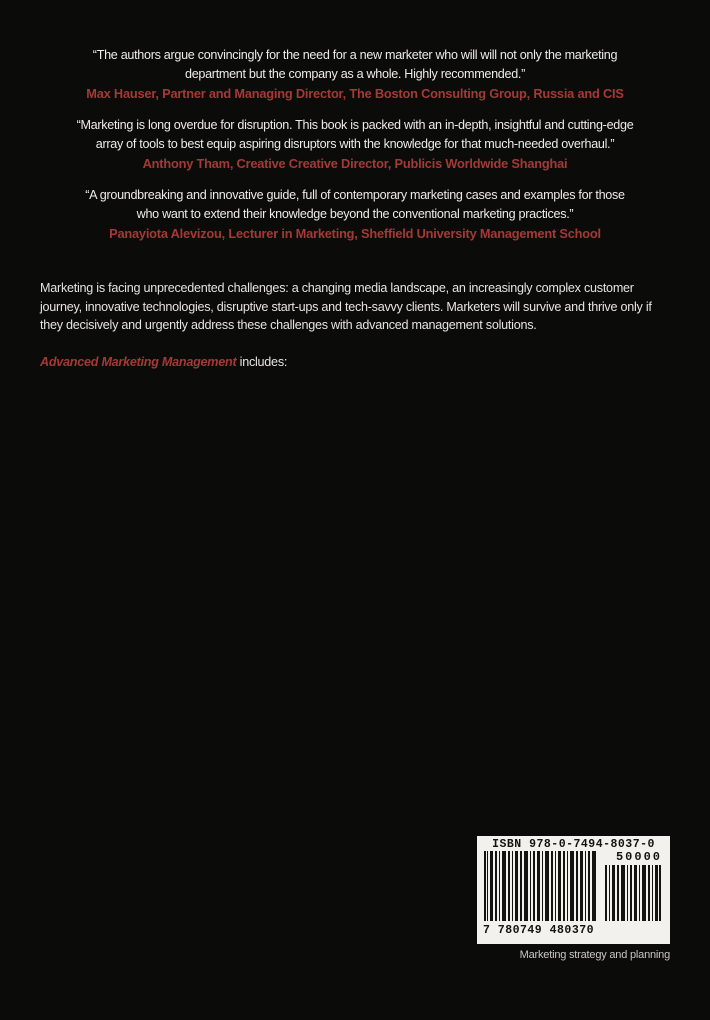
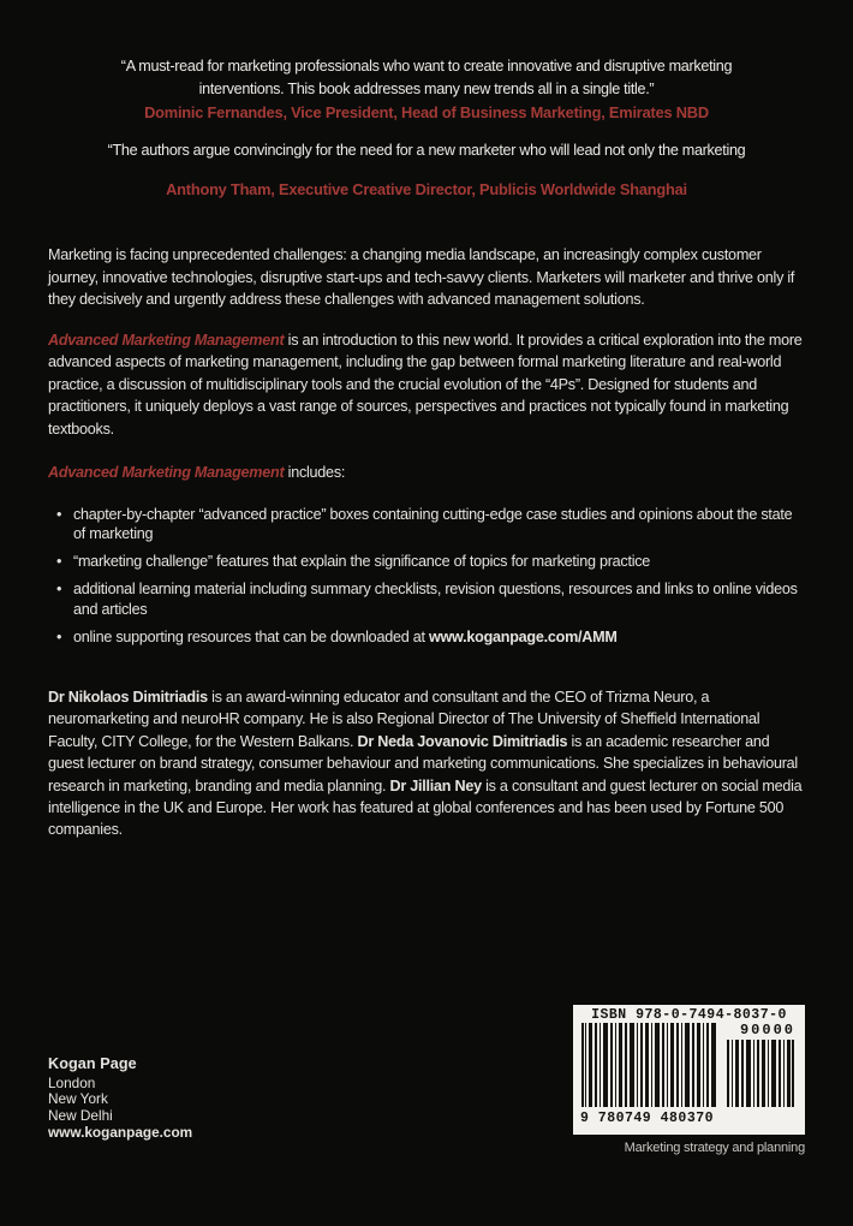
+ “A must-read for marketing professionals who want to create innovative and disruptive marketing
+ interventions. This book addresses many new trends all in a single title.”
+ Dominic Fernandes, Vice President, Head of Business Marketing, Emirates NBD
- “The authors argue convincingly for the need for a new marketer who will will not only the marketing
+ “The authors argue convincingly for the need for a new marketer who will lead not only the marketing
- department but the company as a whole. Highly recommended.”
- Max Hauser, Partner and Managing Director, The Boston Consulting Group, Russia and CIS
- “Marketing is long overdue for disruption. This book is packed with an in-depth, insightful and cutting-edge
- array of tools to best equip aspiring disruptors with the knowledge for that much-needed overhaul.”
- Anthony Tham, Creative Creative Director, Publicis Worldwide Shanghai
+ Anthony Tham, Executive Creative Director, Publicis Worldwide Shanghai
- “A groundbreaking and innovative guide, full of contemporary marketing cases and examples for those
- who want to extend their knowledge beyond the conventional marketing practices.”
- Panayiota Alevizou, Lecturer in Marketing, Sheffield University Management School
- Marketing is facing unprecedented challenges: a changing media landscape, an increasingly complex customer journey, innovative technologies, disruptive start-ups and tech-savvy clients. Marketers will survive and thrive only if they decisively and urgently address these challenges with advanced management solutions.
+ Marketing is facing unprecedented challenges: a changing media landscape, an increasingly complex customer journey, innovative technologies, disruptive start-ups and tech-savvy clients. Marketers will marketer and thrive only if they decisively and urgently address these challenges with advanced management solutions.
+ Advanced Marketing Management is an introduction to this new world. It provides a critical exploration into the more advanced aspects of marketing management, including the gap between formal marketing literature and real-world practice, a discussion of multidisciplinary tools and the crucial evolution of the “4Ps”. Designed for students and practitioners, it uniquely deploys a vast range of sources, perspectives and practices not typically found in marketing textbooks.
  Advanced Marketing Management includes:
+ chapter-by-chapter “advanced practice” boxes containing cutting-edge case studies and opinions about the state of marketing
+ “marketing challenge” features that explain the significance of topics for marketing practice
+ additional learning material including summary checklists, revision questions, resources and links to online videos and articles
+ online supporting resources that can be downloaded at www.koganpage.com/AMM
+ Dr Nikolaos Dimitriadis is an award-winning educator and consultant and the CEO of Trizma Neuro, a neuromarketing and neuroHR company. He is also Regional Director of The University of Sheffield International Faculty, CITY College, for the Western Balkans. Dr Neda Jovanovic Dimitriadis is an academic researcher and guest lecturer on brand strategy, consumer behaviour and marketing communications. She specializes in behavioural research in marketing, branding and media planning. Dr Jillian Ney is a consultant and guest lecturer on social media intelligence in the UK and Europe. Her work has featured at global conferences and has been used by Fortune 500 companies.
+ Kogan Page
+ London
+ New York
+ New Delhi
+ www.koganpage.com
  ISBN 978-0-7494-8037-0
- 50000
+ 90000
- 7 780749 480370
+ 9 780749 480370
  Marketing strategy and planning
